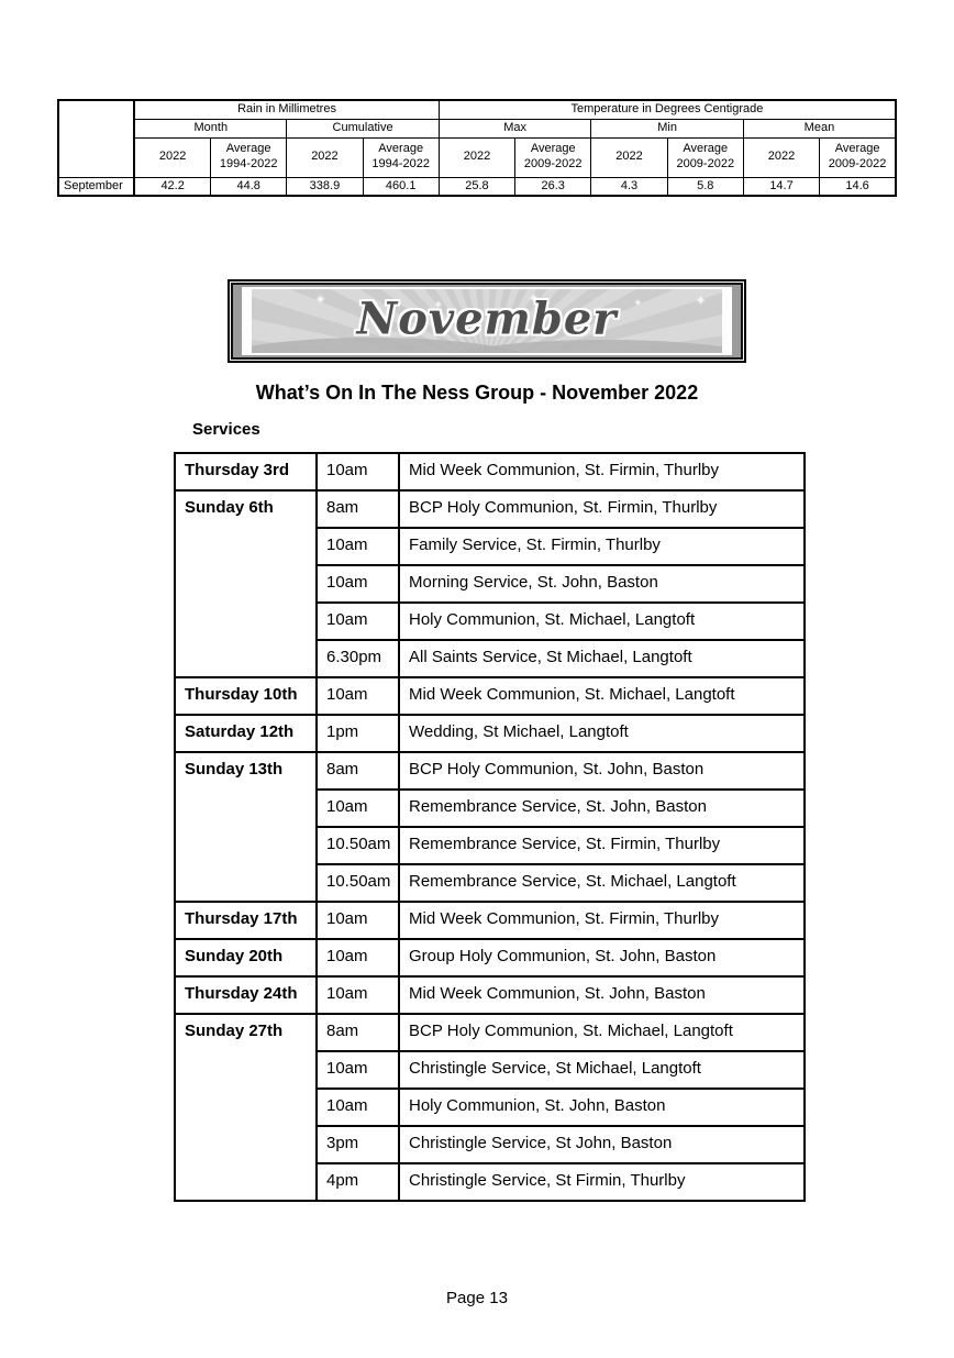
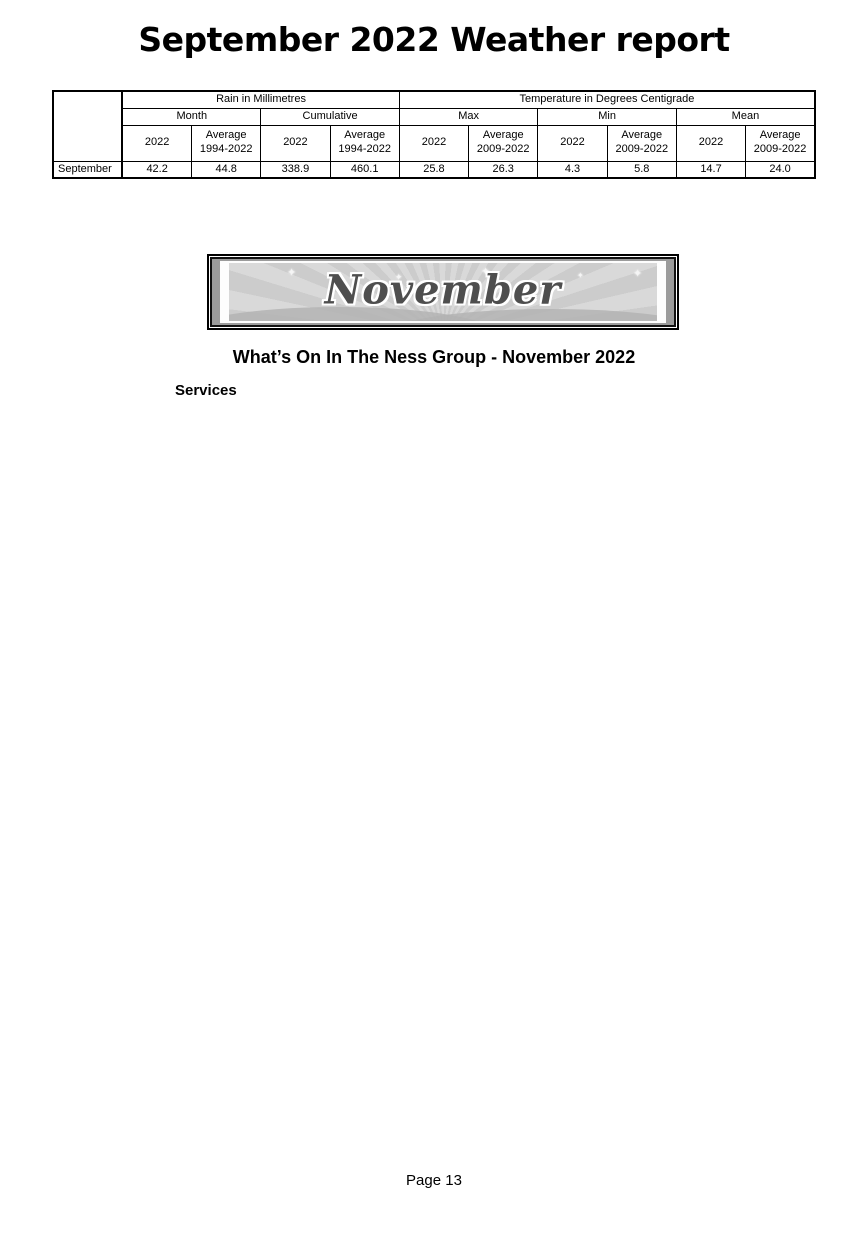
+ September 2022 Weather report
  	Rain in Millimetres	Temperature in Degrees Centigrade
  Month	Cumulative	Max	Min	Mean
  2022	Average 1994-2022	2022	Average 1994-2022	2022	Average 2009-2022	2022	Average 2009-2022	2022	Average 2009-2022
- September	42.2	44.8	338.9	460.1	25.8	26.3	4.3	5.8	14.7	14.6
+ September	42.2	44.8	338.9	460.1	25.8	26.3	4.3	5.8	14.7	24.0
  ✦
  ✦
  ✦
  ✦
  ✦
  November
  What’s On In The Ness Group - November 2022
  Services
- Thursday 3rd	10am	Mid Week Communion, St. Firmin, Thurlby
- Sunday 6th	8am	BCP Holy Communion, St. Firmin, Thurlby
- 10am	Family Service, St. Firmin, Thurlby
- 10am	Morning Service, St. John, Baston
- 10am	Holy Communion, St. Michael, Langtoft
- 6.30pm	All Saints Service, St Michael, Langtoft
- Thursday 10th	10am	Mid Week Communion, St. Michael, Langtoft
- Saturday 12th	1pm	Wedding, St Michael, Langtoft
- Sunday 13th	8am	BCP Holy Communion, St. John, Baston
- 10am	Remembrance Service, St. John, Baston
- 10.50am	Remembrance Service, St. Firmin, Thurlby
- 10.50am	Remembrance Service, St. Michael, Langtoft
- Thursday 17th	10am	Mid Week Communion, St. Firmin, Thurlby
- Sunday 20th	10am	Group Holy Communion, St. John, Baston
- Thursday 24th	10am	Mid Week Communion, St. John, Baston
- Sunday 27th	8am	BCP Holy Communion, St. Michael, Langtoft
- 10am	Christingle Service, St Michael, Langtoft
- 10am	Holy Communion, St. John, Baston
- 3pm	Christingle Service, St John, Baston
- 4pm	Christingle Service, St Firmin, Thurlby
  Page 13
